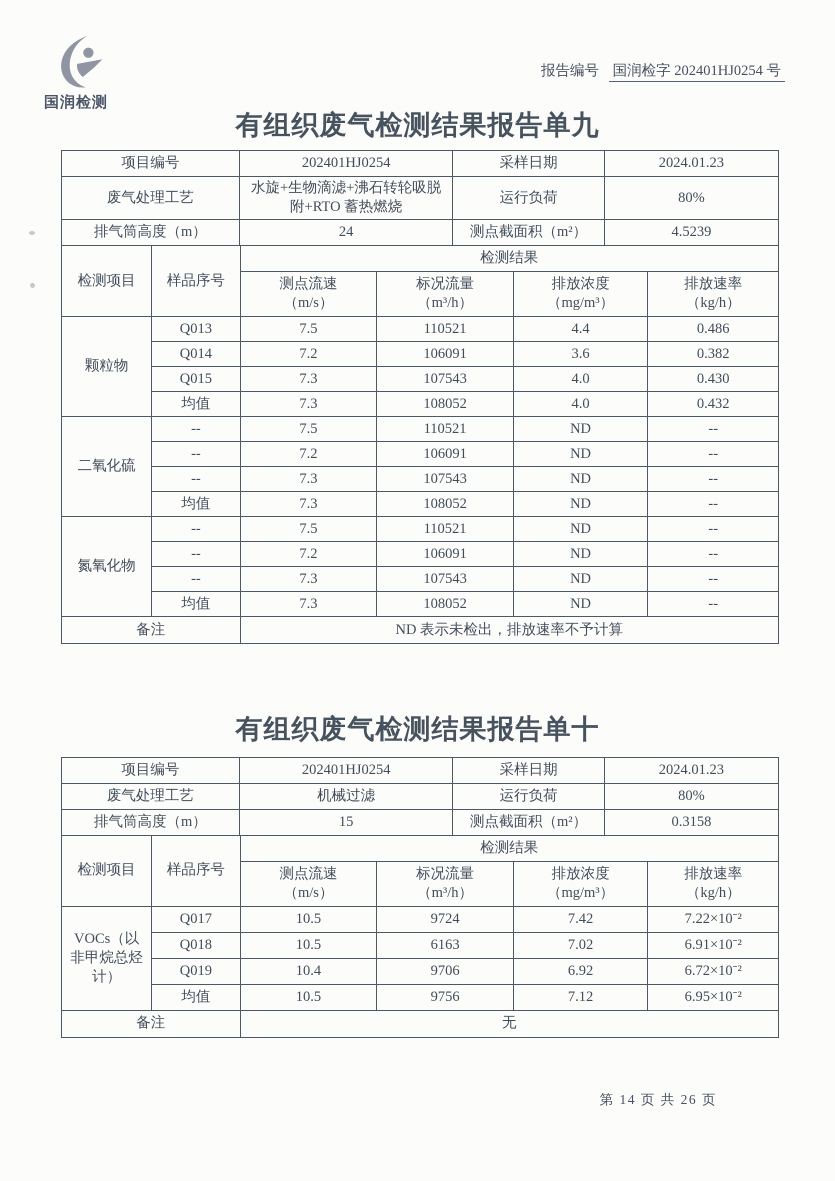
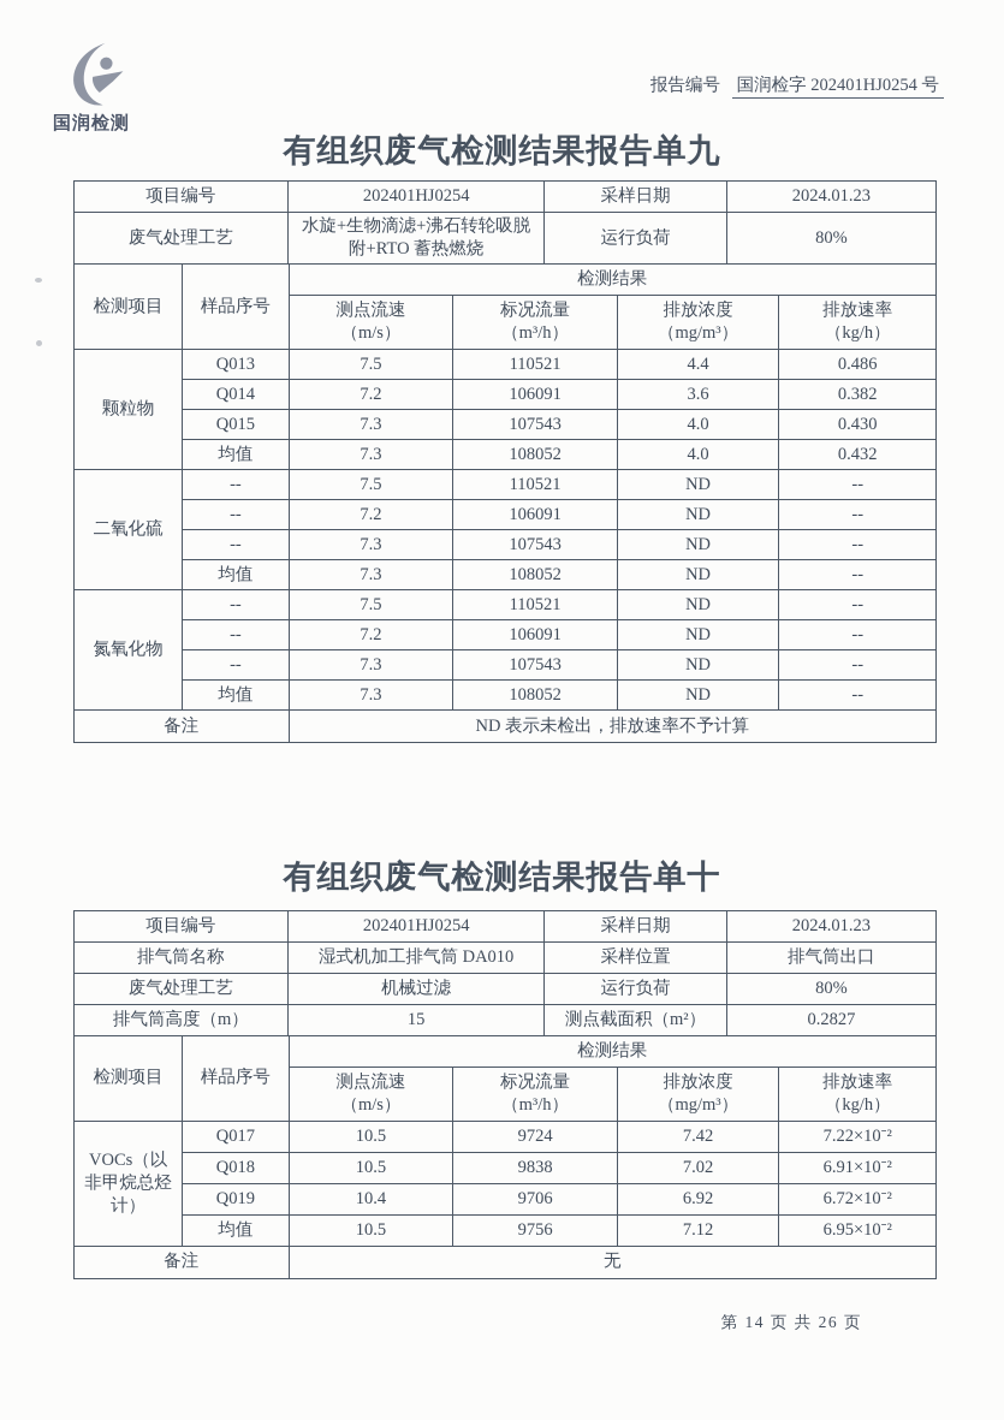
  国润检测
  报告编号 国润检字 202401HJ0254 号
  有组织废气检测结果报告单九
  项目编号	202401HJ0254	采样日期	2024.01.23
  废气处理工艺	水旋+生物滴滤+沸石转轮吸脱附+RTO 蓄热燃烧	运行负荷	80%
- 排气筒高度（m）	24	测点截面积（m²）	4.5239
  检测项目	样品序号	检测结果
  测点流速（m/s）	标况流量（m³/h）	排放浓度（mg/m³）	排放速率（kg/h）
  颗粒物	Q013	7.5	110521	4.4	0.486
  Q014	7.2	106091	3.6	0.382
  Q015	7.3	107543	4.0	0.430
  均值	7.3	108052	4.0	0.432
  二氧化硫	--	7.5	110521	ND	--
  --	7.2	106091	ND	--
  --	7.3	107543	ND	--
  均值	7.3	108052	ND	--
  氮氧化物	--	7.5	110521	ND	--
  --	7.2	106091	ND	--
  --	7.3	107543	ND	--
  均值	7.3	108052	ND	--
  备注	ND 表示未检出，排放速率不予计算
  有组织废气检测结果报告单十
  项目编号	202401HJ0254	采样日期	2024.01.23
+ 排气筒名称	湿式机加工排气筒 DA010	采样位置	排气筒出口
  废气处理工艺	机械过滤	运行负荷	80%
- 排气筒高度（m）	15	测点截面积（m²）	0.3158
+ 排气筒高度（m）	15	测点截面积（m²）	0.2827
  检测项目	样品序号	检测结果
  测点流速（m/s）	标况流量（m³/h）	排放浓度（mg/m³）	排放速率（kg/h）
  VOCs（以非甲烷总烃计）	Q017	10.5	9724	7.42	7.22×10⁻²
- Q018	10.5	6163	7.02	6.91×10⁻²
+ Q018	10.5	9838	7.02	6.91×10⁻²
  Q019	10.4	9706	6.92	6.72×10⁻²
  均值	10.5	9756	7.12	6.95×10⁻²
  备注	无
  第 14 页 共 26 页
